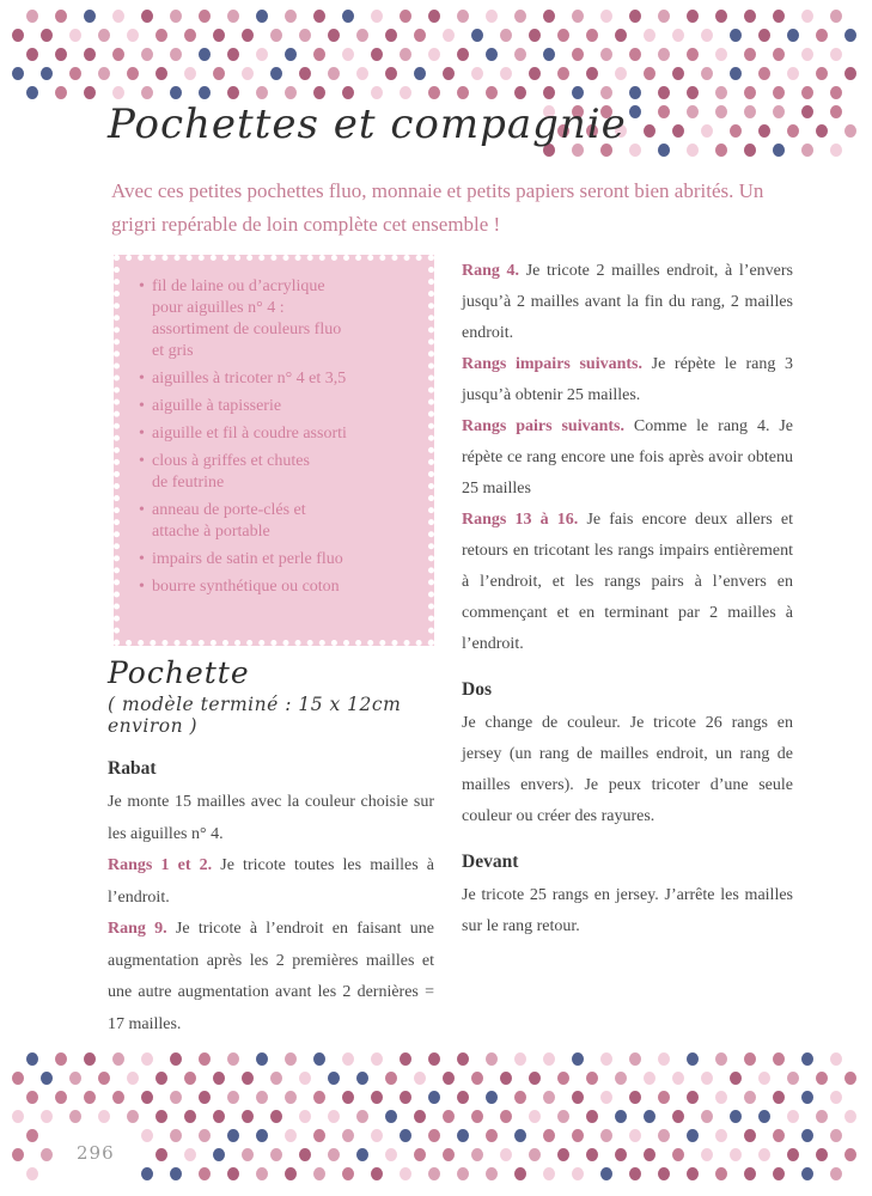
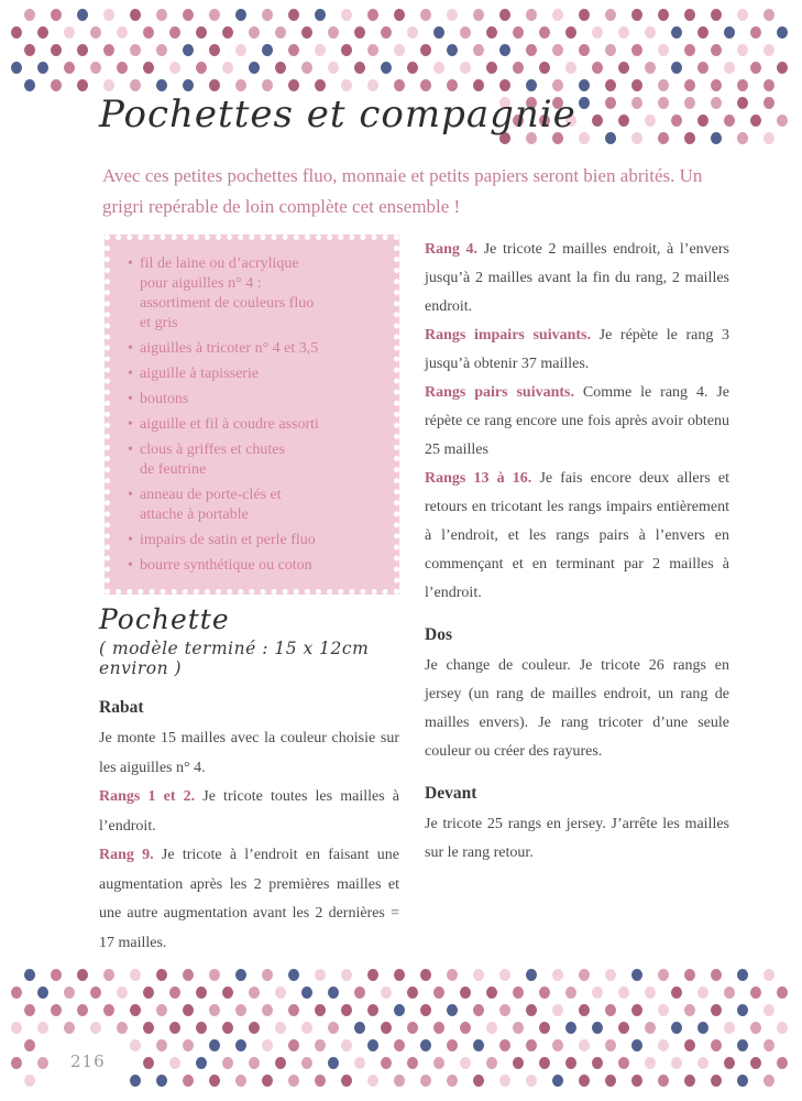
  Pochettes et compagnie
  Avec ces petites pochettes fluo, monnaie et petits papiers seront bien abrités. Un grigri repérable de loin complète cet ensemble !
  fil de laine ou d’acrylique
  pour aiguilles n° 4 :
  assortiment de couleurs fluo
  et gris
  aiguilles à tricoter n° 4 et 3,5
  aiguille à tapisserie
+ boutons
  aiguille et fil à coudre assorti
  clous à griffes et chutes
  de feutrine
  anneau de porte-clés et
  attache à portable
  impairs de satin et perle fluo
  bourre synthétique ou coton
  Pochette
  ( modèle terminé : 15 x 12cm environ )
  Rabat
  Je monte 15 mailles avec la couleur choisie sur les aiguilles n° 4.
  Rangs 1 et 2. Je tricote toutes les mailles à l’endroit.
  Rang 9. Je tricote à l’endroit en faisant une augmentation après les 2 premières mailles et une autre augmentation avant les 2 dernières = 17 mailles.
  Rang 4. Je tricote 2 mailles endroit, à l’envers jusqu’à 2 mailles avant la fin du rang, 2 mailles endroit.
- Rangs impairs suivants. Je répète le rang 3 jusqu’à obtenir 25 mailles.
+ Rangs impairs suivants. Je répète le rang 3 jusqu’à obtenir 37 mailles.
  Rangs pairs suivants. Comme le rang 4. Je répète ce rang encore une fois après avoir obtenu 25 mailles
  Rangs 13 à 16. Je fais encore deux allers et retours en tricotant les rangs impairs entièrement à l’endroit, et les rangs pairs à l’envers en commençant et en terminant par 2 mailles à l’endroit.
  Dos
- Je change de couleur. Je tricote 26 rangs en jersey (un rang de mailles endroit, un rang de mailles envers). Je peux tricoter d’une seule couleur ou créer des rayures.
+ Je change de couleur. Je tricote 26 rangs en jersey (un rang de mailles endroit, un rang de mailles envers). Je rang tricoter d’une seule couleur ou créer des rayures.
  Devant
  Je tricote 25 rangs en jersey. J’arrête les mailles sur le rang retour.
- 296
+ 216
